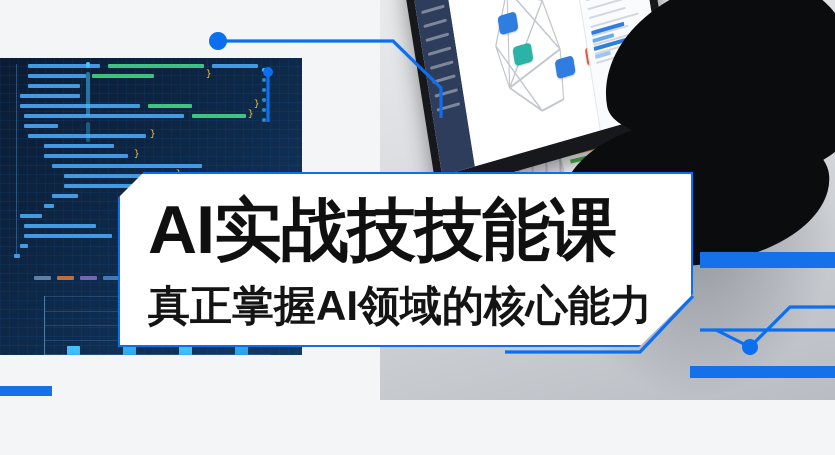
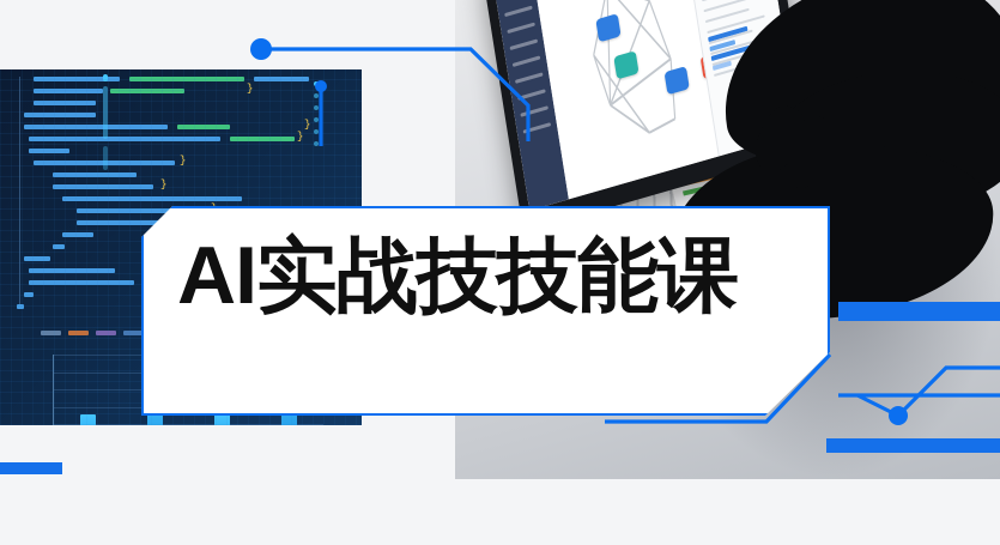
  AI实战技技能课
- 真正掌握AI领域的核心能力
